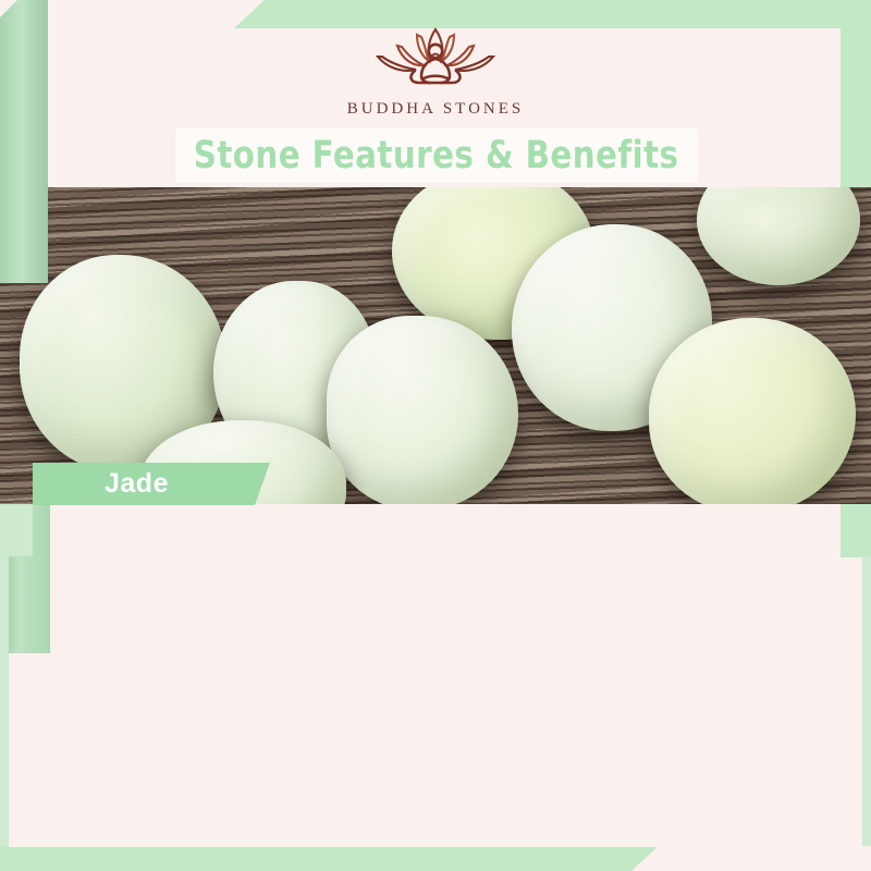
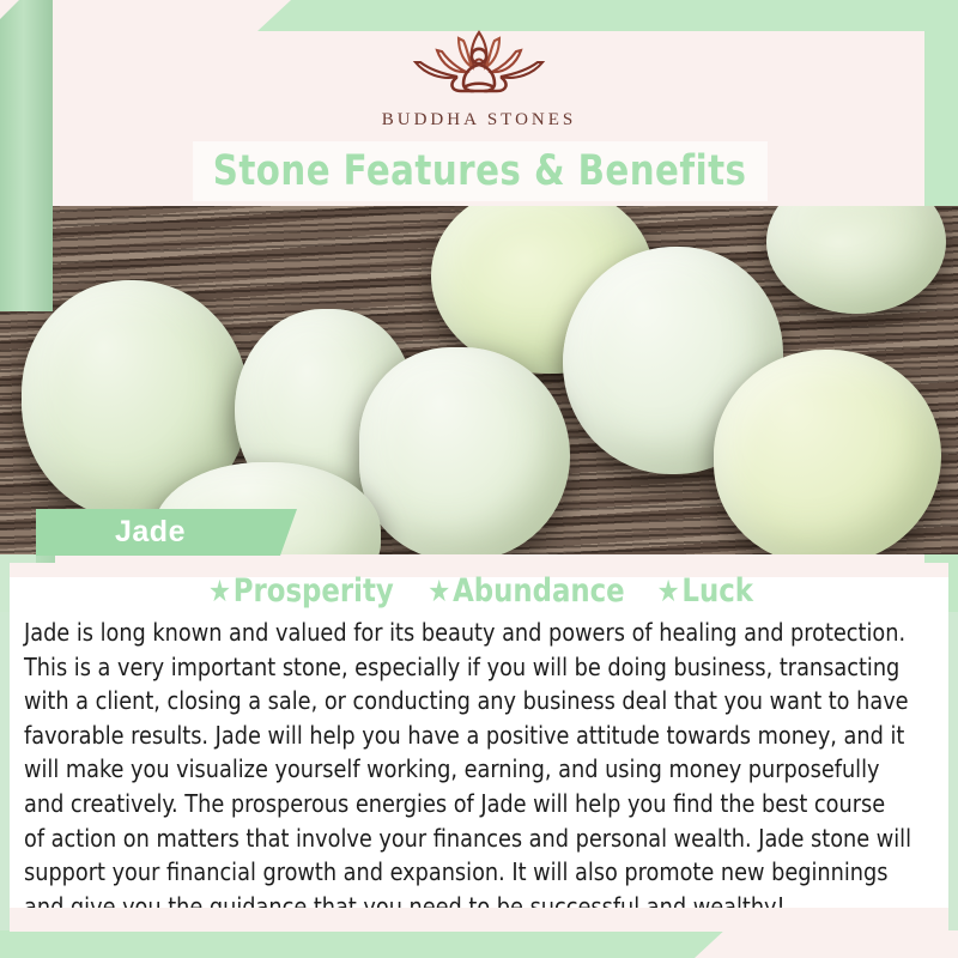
  BUDDHA STONES
  Stone Features & Benefits
  Jade
+ ★Prosperity ★Abundance ★Luck
+ Jade is long known and valued for its beauty and powers of healing and protection. This is a very important stone, especially if you will be doing business, transacting with a client, closing a sale, or conducting any business deal that you want to have favorable results. Jade will help you have a positive attitude towards money, and it will make you visualize yourself working, earning, and using money purposefully and creatively. The prosperous energies of Jade will help you find the best course of action on matters that involve your finances and personal wealth. Jade stone will support your financial growth and expansion. It will also promote new beginnings and give you the guidance that you need to be successful and wealthy!
